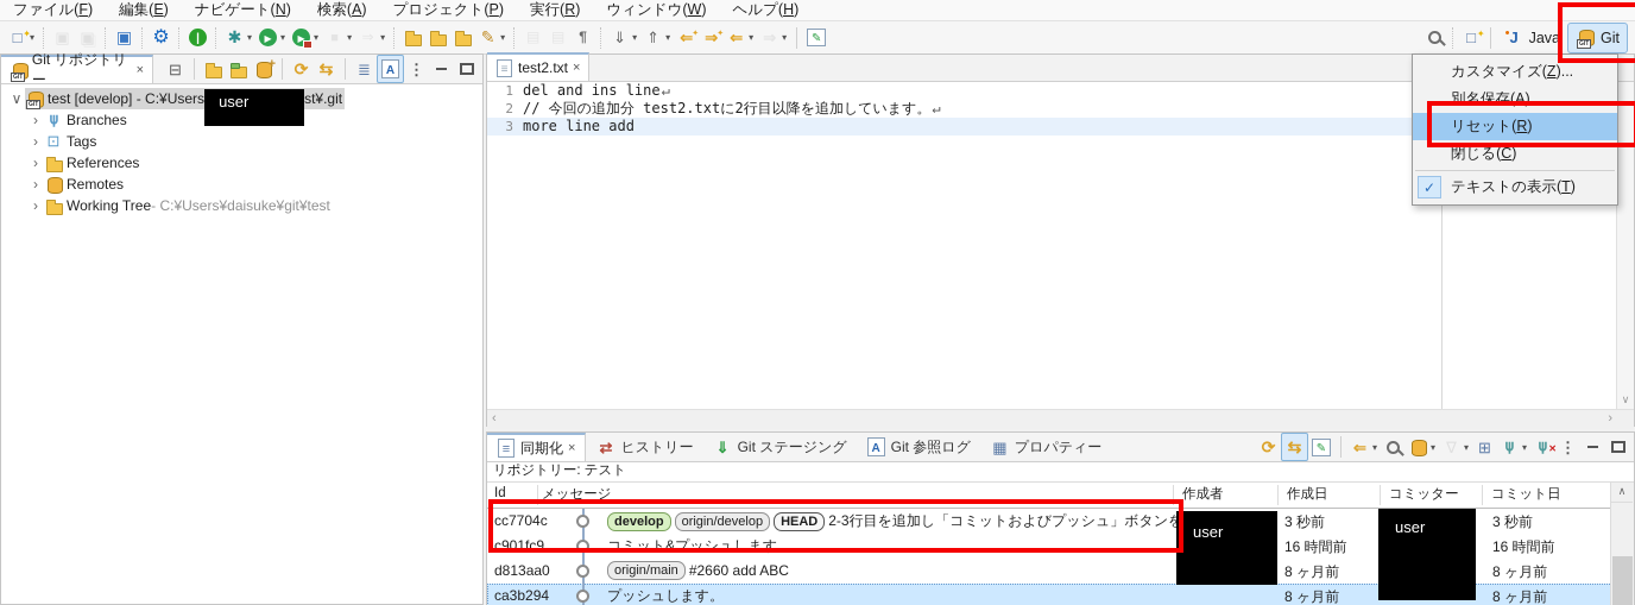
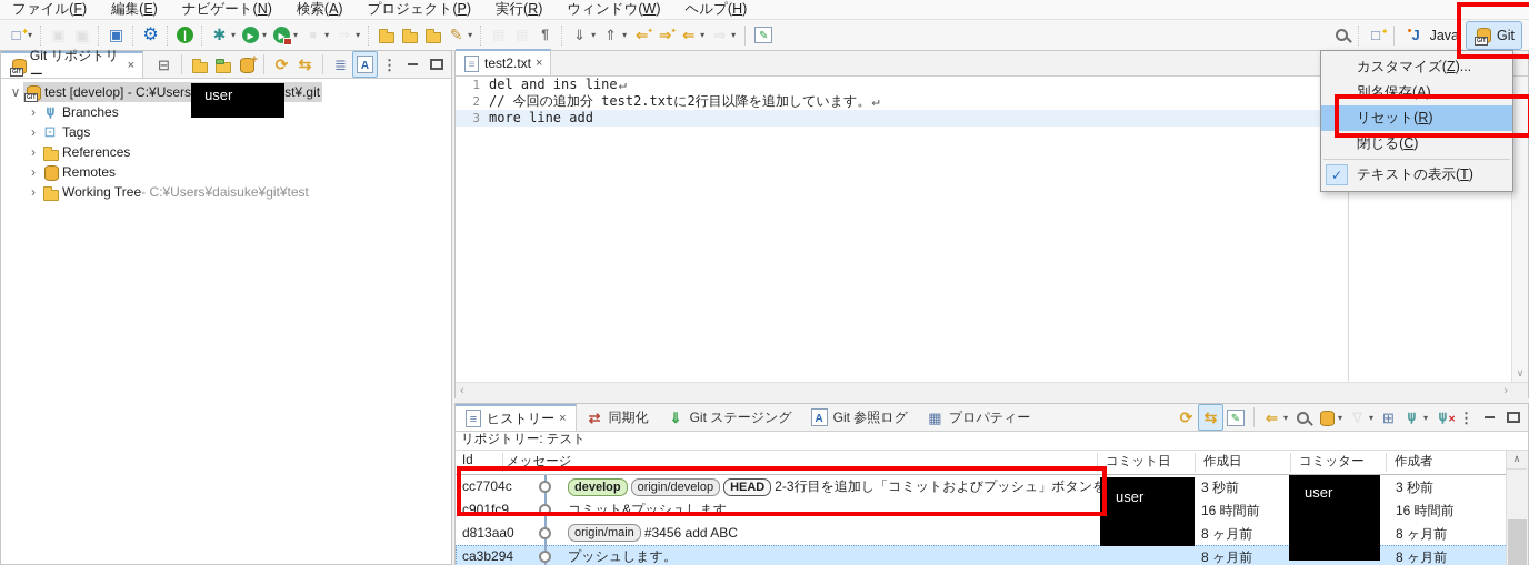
  ファイル(F)
  編集(E)
  ナビゲート(N)
  検索(A)
  プロジェクト(P)
  実行(R)
  ウィンドウ(W)
  ヘルプ(H)
  ▾
  ▾
  ▾
  ▾
  ▾
  ▾
  ▾
  ▾
  ▾
  ▾
  ▾
  Java
  Git
  Git リポジトリー
  ×
  ∨
  test [develop] - C:¥Users
  user
  st¥.git
  ›
  Branches
  ›
  Tags
  ›
  References
  ›
  Remotes
  ›
  Working Tree
  - C:¥Users¥daisuke¥git¥test
  test2.txt
  ×
  1
  del and ins line↵
  2
  // 今回の追加分 test2.txtに2行目以降を追加しています。↵
  3
  more line add
  ∨
  ‹
  ›
- 同期化
+ ヒストリー
  ×
- ヒストリー
+ 同期化
  Git ステージング
  Git 参照ログ
  プロパティー
  ▾
  ▾
  ▾
  ▾
  リポジトリー: テスト
  Id
  メッセージ
- 作成者
+ コミット日
  作成日
  コミッター
- コミット日
+ 作成者
  cc7704c
  develop
  origin/develop
  HEAD
  2-3行目を追加し「コミットおよびプッシュ」ボタン
  3 秒前
  3 秒前
  c901fc9
  コミット&プッシュします。
  16 時間前
  16 時間前
  d813aa0
  origin/main
- #2660 add ABC
+ #3456 add ABC
  8 ヶ月前
  8 ヶ月前
  ca3b294
  プッシュします。
  8 ヶ月前
  8 ヶ月前
  ∧
  カスタマイズ(Z)...
  別名保存(A)...
  リセット(R)
  閉じる(C)
  ✓
  テキストの表示(T)
  user
  user
